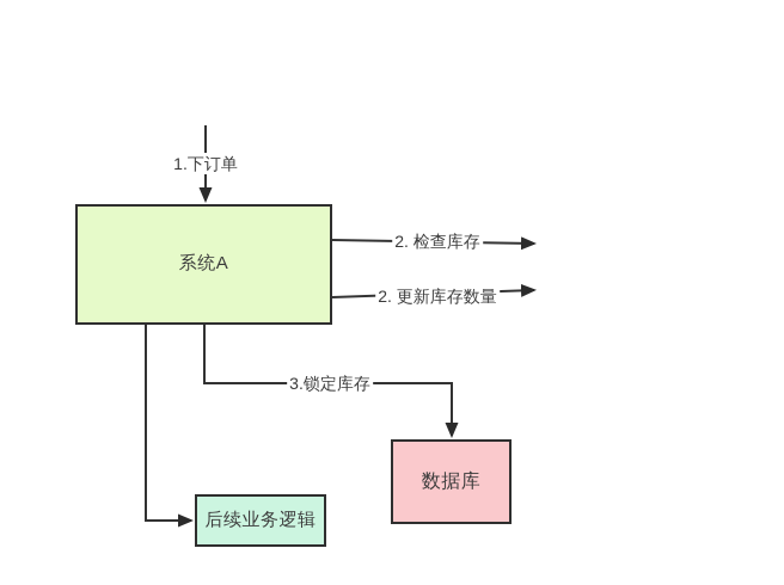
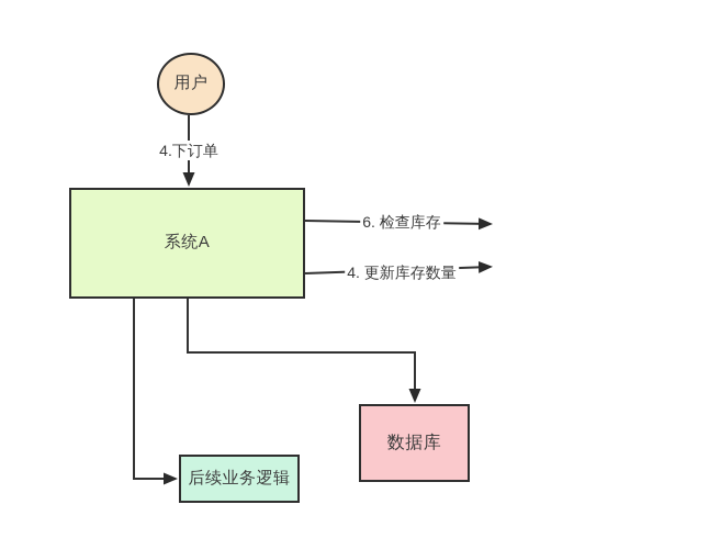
+ 用户
  系统A
  数据库
  后续业务逻辑
- 1.下订单
+ 4.下订单
- 2. 检查库存
+ 6. 检查库存
- 3.锁定库存
- 2. 更新库存数量
+ 4. 更新库存数量
